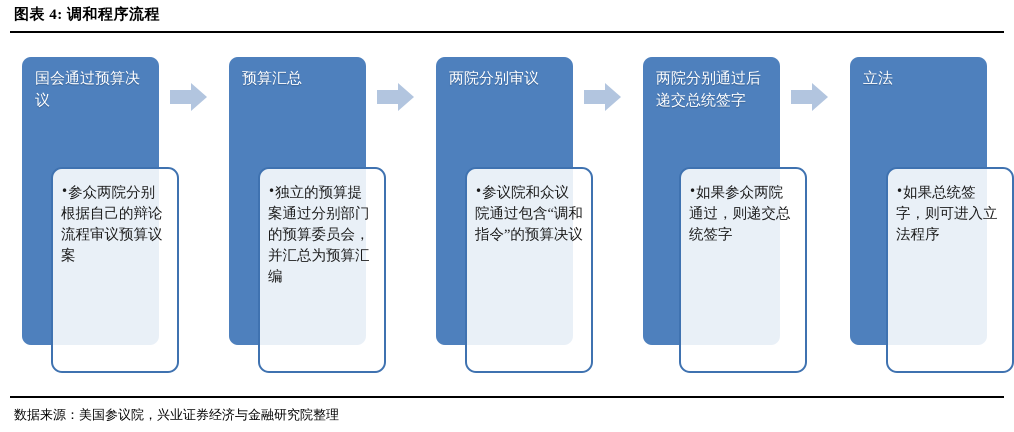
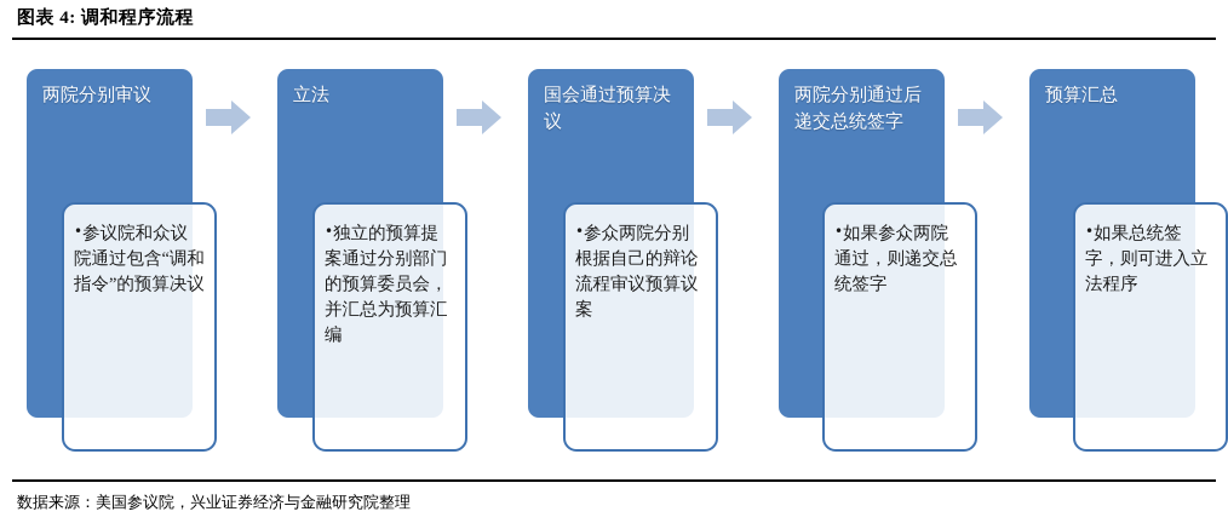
  图表 4: 调和程序流程
- 国会通过预算决议
+ 两院分别审议
- •参众两院分别根据自己的辩论流程审议预算议案
+ •参议院和众议院通过包含“调和指令”的预算决议
- 预算汇总
+ 立法
  •独立的预算提案通过分别部门的预算委员会，并汇总为预算汇编
- 两院分别审议
+ 国会通过预算决议
- •参议院和众议院通过包含“调和指令”的预算决议
+ •参众两院分别根据自己的辩论流程审议预算议案
  两院分别通过后递交总统签字
  •如果参众两院通过，则递交总统签字
- 立法
+ 预算汇总
  •如果总统签字，则可进入立法程序
  数据来源：美国参议院，兴业证券经济与金融研究院整理
